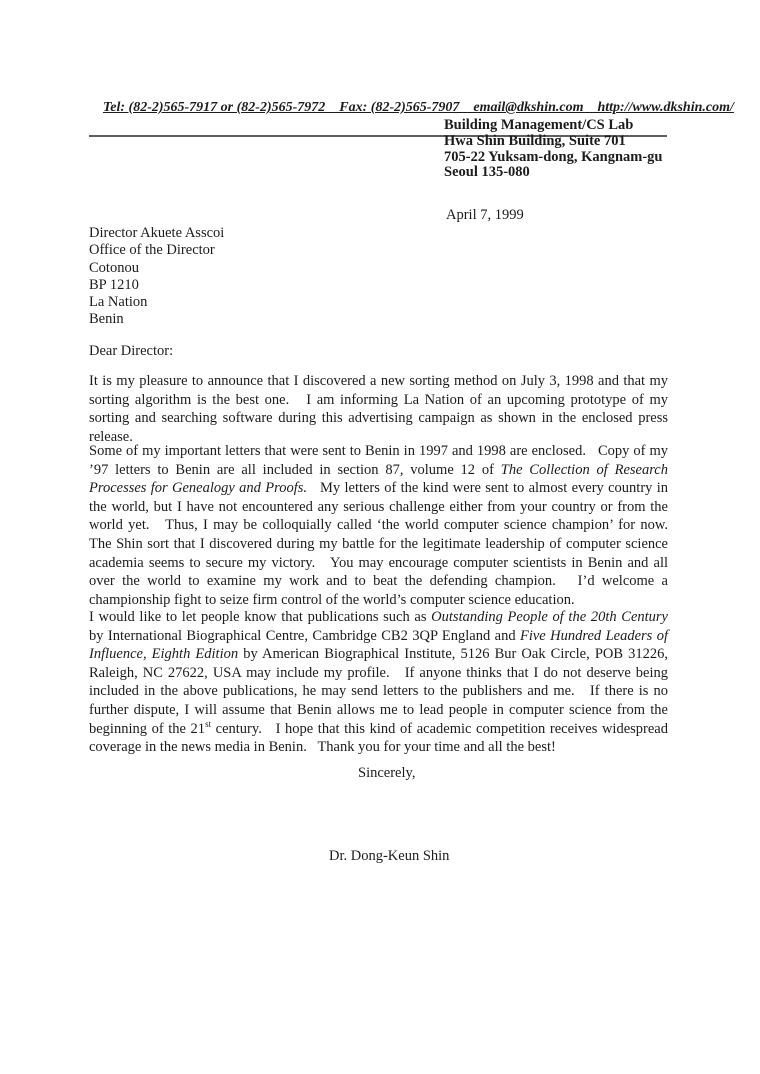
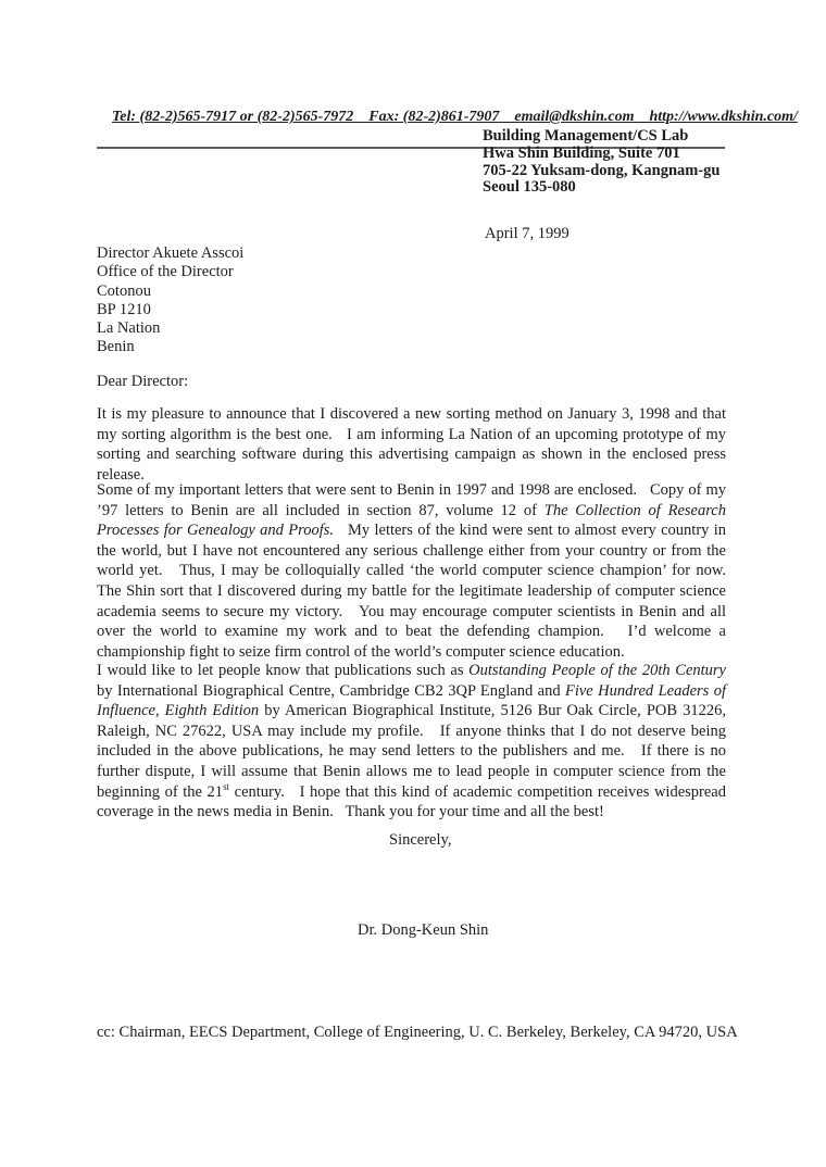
- Tel: (82-2)565-7917 or (82-2)565-7972 Fax: (82-2)565-7907 email@dkshin.com http://www.dkshin.com/
+ Tel: (82-2)565-7917 or (82-2)565-7972 Fax: (82-2)861-7907 email@dkshin.com http://www.dkshin.com/
  Building Management/CS Lab
  Hwa Shin Building, Suite 701
  705-22 Yuksam-dong, Kangnam-gu
  Seoul 135-080
  April 7, 1999
  Director Akuete Asscoi
  Office of the Director
  Cotonou
  BP 1210
  La Nation
  Benin
  Dear Director:
- It is my pleasure to announce that I discovered a new sorting method on July 3, 1998 and that my sorting algorithm is the best one. I am informing La Nation of an upcoming prototype of my sorting and searching software during this advertising campaign as shown in the enclosed press release.
+ It is my pleasure to announce that I discovered a new sorting method on January 3, 1998 and that my sorting algorithm is the best one. I am informing La Nation of an upcoming prototype of my sorting and searching software during this advertising campaign as shown in the enclosed press release.
  Some of my important letters that were sent to Benin in 1997 and 1998 are enclosed. Copy of my ’97 letters to Benin are all included in section 87, volume 12 of The Collection of Research Processes for Genealogy and Proofs. My letters of the kind were sent to almost every country in the world, but I have not encountered any serious challenge either from your country or from the world yet. Thus, I may be colloquially called ‘the world computer science champion’ for now. The Shin sort that I discovered during my battle for the legitimate leadership of computer science academia seems to secure my victory. You may encourage computer scientists in Benin and all over the world to examine my work and to beat the defending champion. I’d welcome a championship fight to seize firm control of the world’s computer science education.
  I would like to let people know that publications such as Outstanding People of the 20th Century by International Biographical Centre, Cambridge CB2 3QP England and Five Hundred Leaders of Influence, Eighth Edition by American Biographical Institute, 5126 Bur Oak Circle, POB 31226, Raleigh, NC 27622, USA may include my profile. If anyone thinks that I do not deserve being included in the above publications, he may send letters to the publishers and me. If there is no further dispute, I will assume that Benin allows me to lead people in computer science from the beginning of the 21st century. I hope that this kind of academic competition receives widespread coverage in the news media in Benin. Thank you for your time and all the best!
  Sincerely,
  Dr. Dong-Keun Shin
+ cc: Chairman, EECS Department, College of Engineering, U. C. Berkeley, Berkeley, CA 94720, USA
